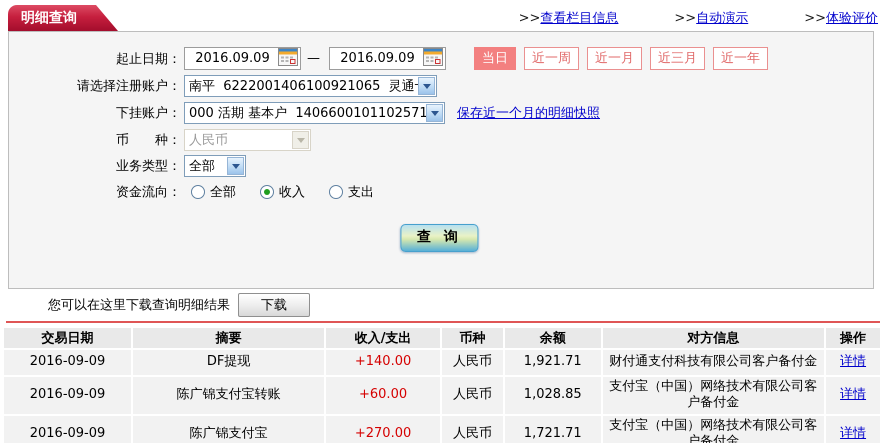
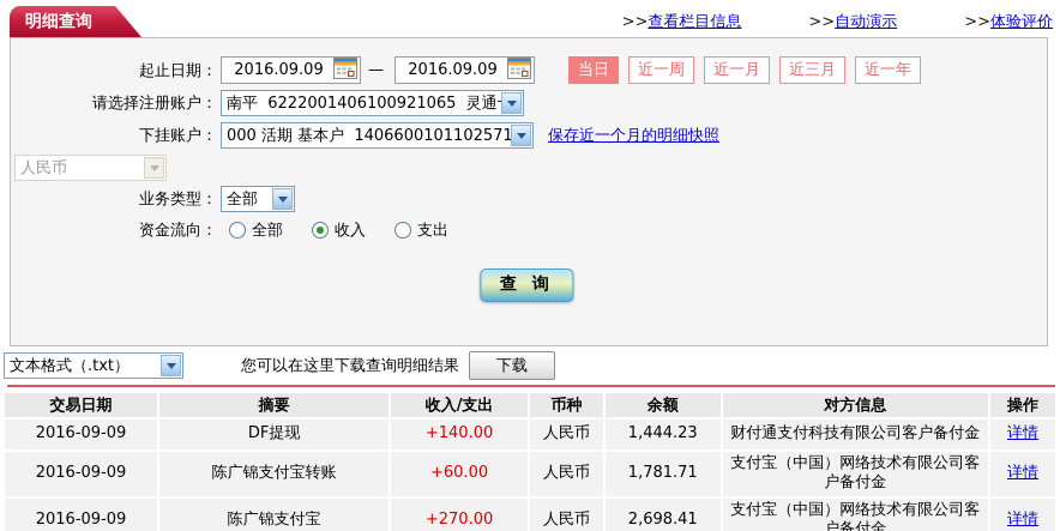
  明细查询
  >>查看栏目信息
  >>自动演示
  >>体验评价
  起止日期：
  2016.09.09
  —
  2016.09.09
  当日
  近一周
  近一月
  近三月
  近一年
  请选择注册账户：
  南平 6222001406100921065 灵通
  下挂账户：
  000 活期 基本户 1406600101102571
  保存近一个月的明细快照
- 币 种：
  人民币
  业务类型：
  全部
  资金流向：
  全部
  收入
  支出
  查 询
+ 文本格式（.txt）
  您可以在这里下载查询明细结果
  下载
  交易日期	摘要	收入/支出	币种	余额	对方信息	操作
- 2016-09-09	DF提现	+140.00	人民币	1,921.71	财付通支付科技有限公司客户备付金	详情
+ 2016-09-09	DF提现	+140.00	人民币	1,444.23	财付通支付科技有限公司客户备付金	详情
- 2016-09-09	陈广锦支付宝转账	+60.00	人民币	1,028.85	支付宝（中国）网络技术有限公司客户备付金	详情
+ 2016-09-09	陈广锦支付宝转账	+60.00	人民币	1,781.71	支付宝（中国）网络技术有限公司客户备付金	详情
- 2016-09-09	陈广锦支付宝	+270.00	人民币	1,721.71	支付宝（中国）网络技术有限公司客户备付金	详情
+ 2016-09-09	陈广锦支付宝	+270.00	人民币	2,698.41	支付宝（中国）网络技术有限公司客户备付金	详情
